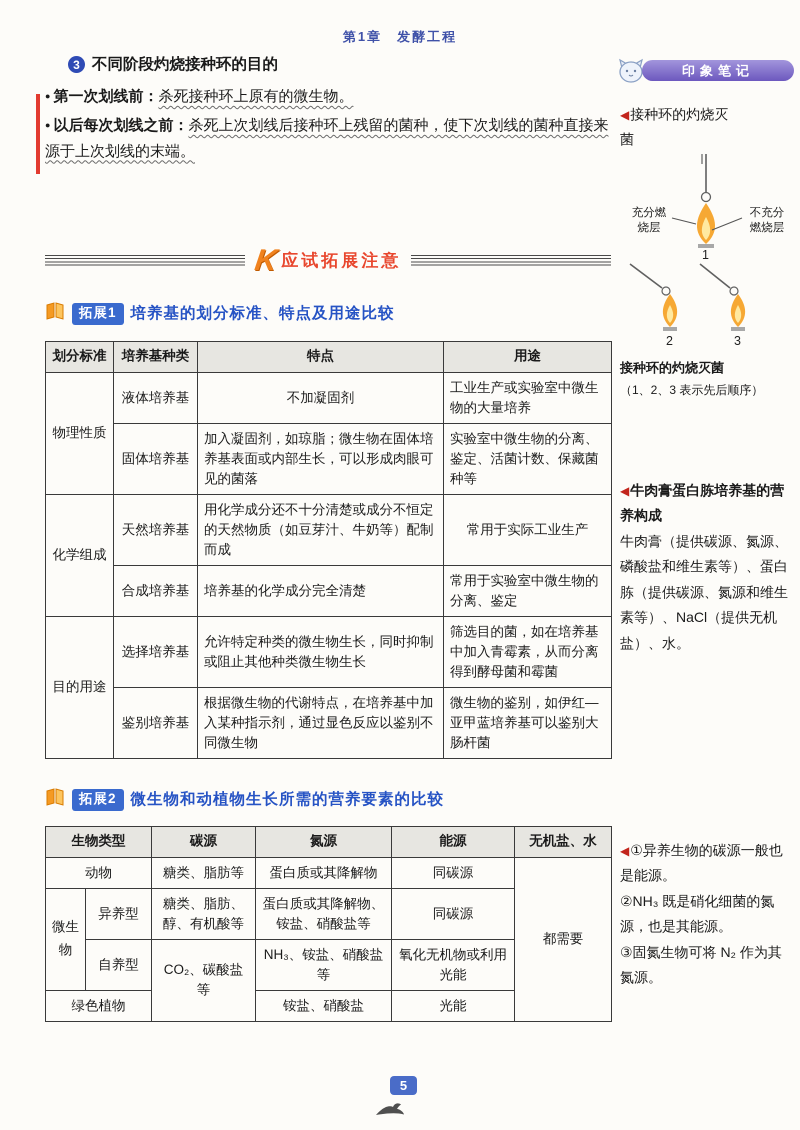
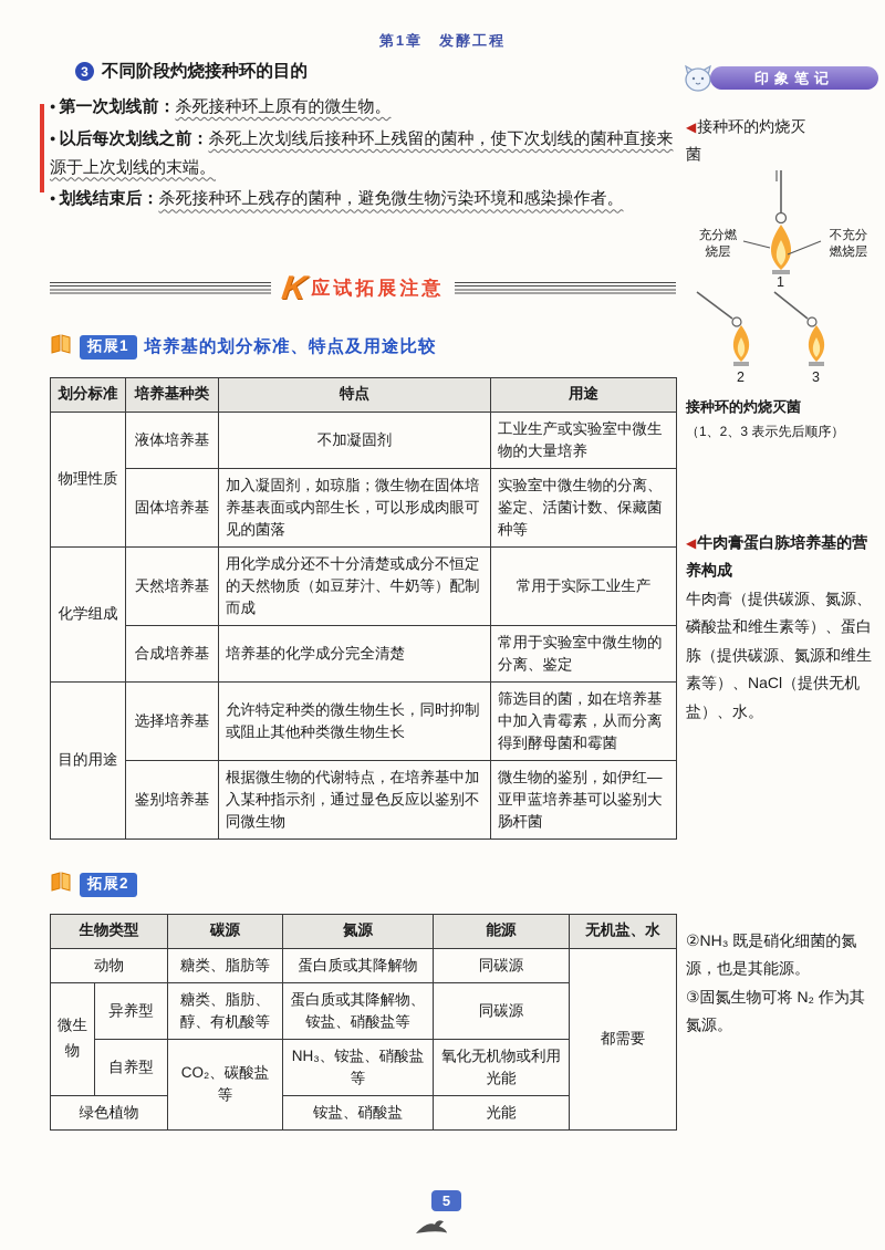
  第1章 发酵工程
  3
  不同阶段灼烧接种环的目的
  ● 第一次划线前：杀死接种环上原有的微生物。
  ● 以后每次划线之前：杀死上次划线后接种环上残留的菌种，使下次划线的菌种直接来源于上次划线的末端。
+ ● 划线结束后：杀死接种环上残存的菌种，避免微生物污染环境和感染操作者。
  应试拓展注意
  拓展1
  培养基的划分标准、特点及用途比较
  划分标准	培养基种类	特点	用途
  物理性质	液体培养基	不加凝固剂	工业生产或实验室中微生物的大量培养
  固体培养基	加入凝固剂，如琼脂；微生物在固体培养基表面或内部生长，可以形成肉眼可见的菌落	实验室中微生物的分离、鉴定、活菌计数、保藏菌种等
  化学组成	天然培养基	用化学成分还不十分清楚或成分不恒定的天然物质（如豆芽汁、牛奶等）配制而成	常用于实际工业生产
  合成培养基	培养基的化学成分完全清楚	常用于实验室中微生物的分离、鉴定
  目的用途	选择培养基	允许特定种类的微生物生长，同时抑制或阻止其他种类微生物生长	筛选目的菌，如在培养基中加入青霉素，从而分离得到酵母菌和霉菌
  鉴别培养基	根据微生物的代谢特点，在培养基中加入某种指示剂，通过显色反应以鉴别不同微生物	微生物的鉴别，如伊红—亚甲蓝培养基可以鉴别大肠杆菌
  拓展2
- 微生物和动植物生长所需的营养要素的比较
  生物类型	碳源	氮源	能源	无机盐、水
  动物	糖类、脂肪等	蛋白质或其降解物	同碳源	都需要
  微生物	异养型	糖类、脂肪、醇、有机酸等	蛋白质或其降解物、铵盐、硝酸盐等	同碳源
  自养型	CO₂、碳酸盐等	NH₃、铵盐、硝酸盐等	氧化无机物或利用光能
  绿色植物	铵盐、硝酸盐	光能
  印象笔记
  ◀接种环的灼烧灭菌
  充分燃烧层
  不充分燃烧层
  1
  2
  3
  接种环的灼烧灭菌
  （1、2、3 表示先后顺序）
  ◀牛肉膏蛋白胨培养基的营养构成
  牛肉膏（提供碳源、氮源、磷酸盐和维生素等）、蛋白胨（提供碳源、氮源和维生素等）、NaCl（提供无机盐）、水。
- ◀①异养生物的碳源一般也是能源。
  ②NH₃ 既是硝化细菌的氮源，也是其能源。
  ③固氮生物可将 N₂ 作为其氮源。
  5
